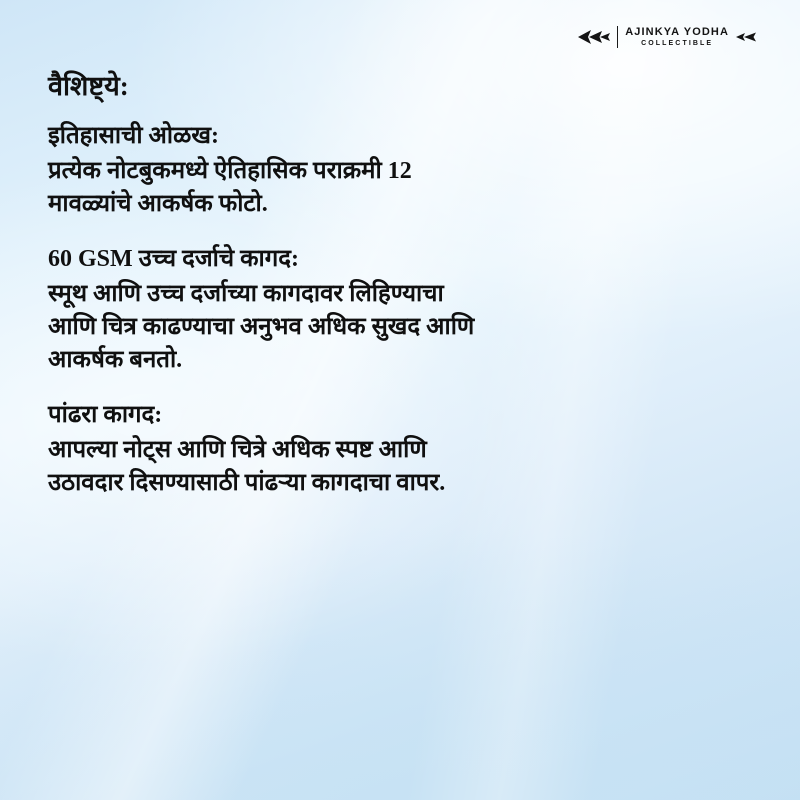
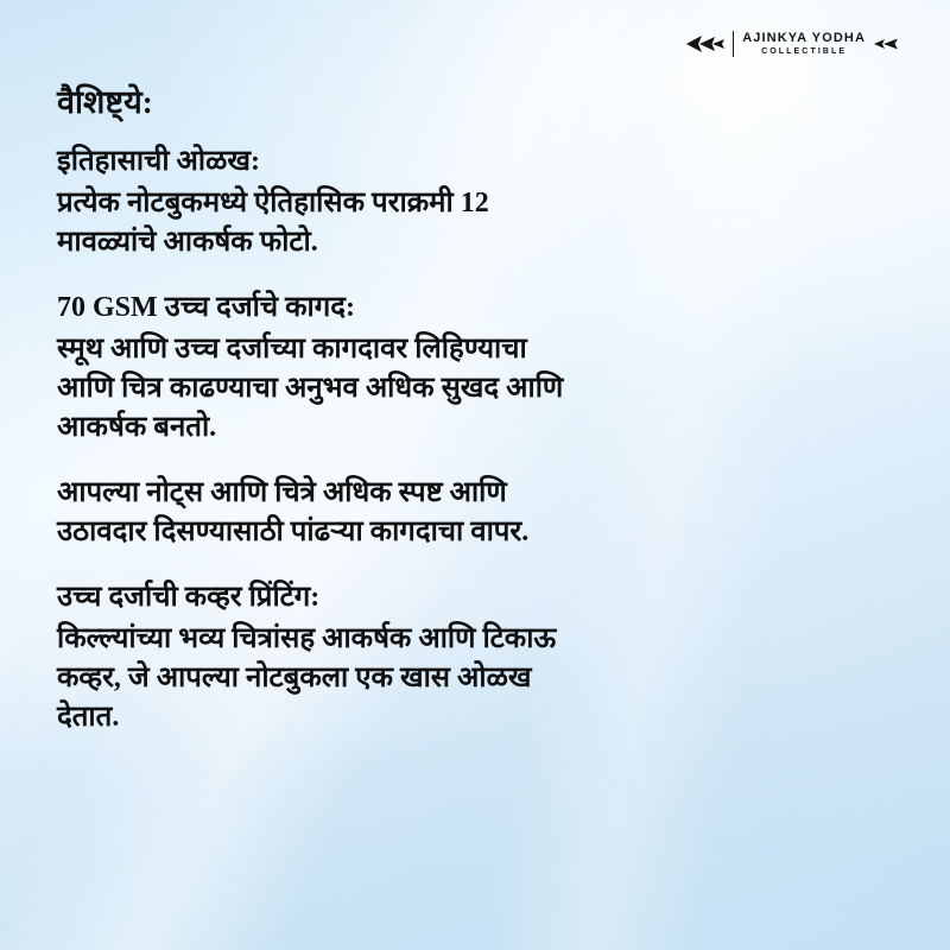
  AJINKYA YODHA
  वैशिष्ट्ये:
  इतिहासाची ओळख:
  प्रत्येक नोटबुकमध्ये ऐतिहासिक पराक्रमी 12
  मावळ्यांचे आकर्षक फोटो.
- 60 GSM उच्च दर्जाचे कागद:
+ 70 GSM उच्च दर्जाचे कागद:
  स्मूथ आणि उच्च दर्जाच्या कागदावर लिहिण्याचा
  आणि चित्र काढण्याचा अनुभव अधिक सुखद आणि
  आकर्षक बनतो.
- पांढरा कागद:
  आपल्या नोट्स आणि चित्रे अधिक स्पष्ट आणि
  उठावदार दिसण्यासाठी पांढऱ्या कागदाचा वापर.
+ उच्च दर्जाची कव्हर प्रिंटिंग:
+ किल्ल्यांच्या भव्य चित्रांसह आकर्षक आणि टिकाऊ
+ कव्हर, जे आपल्या नोटबुकला एक खास ओळख
+ देतात.
